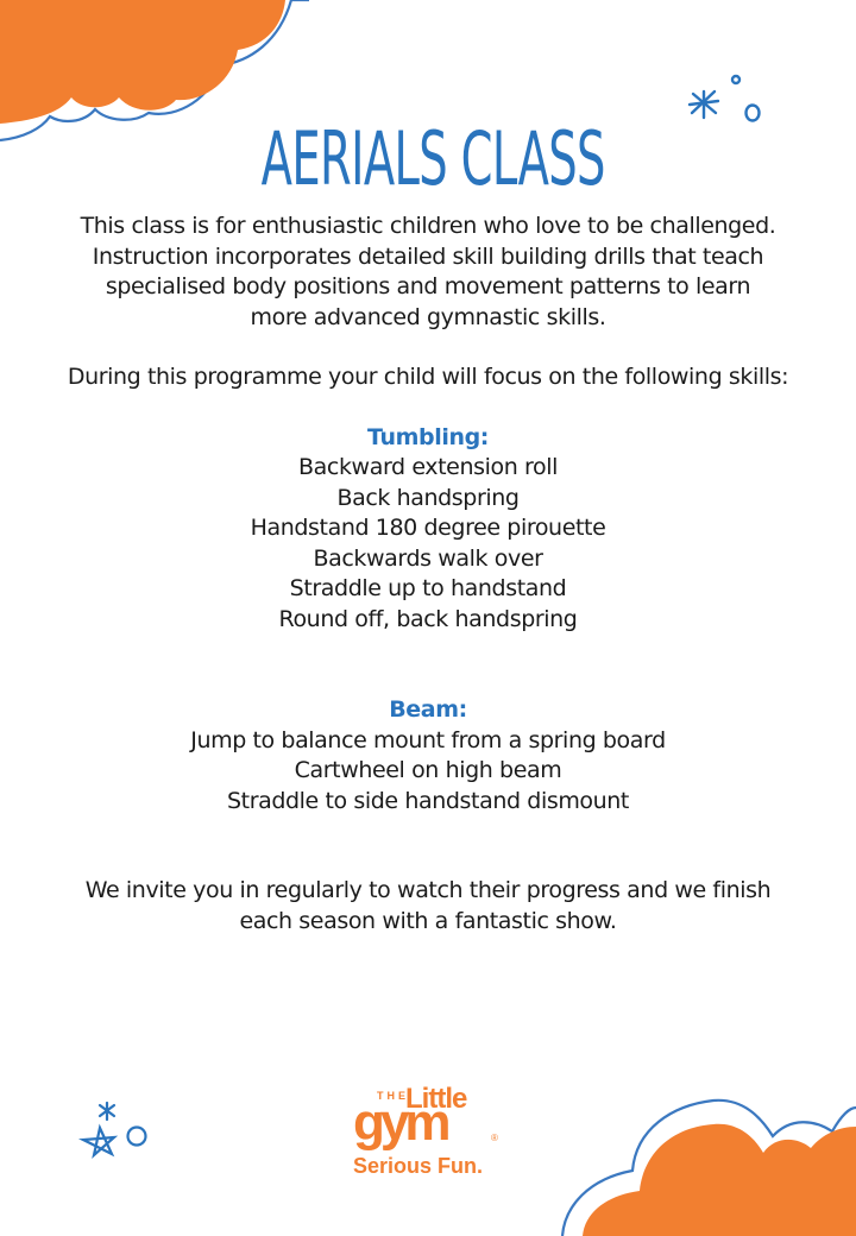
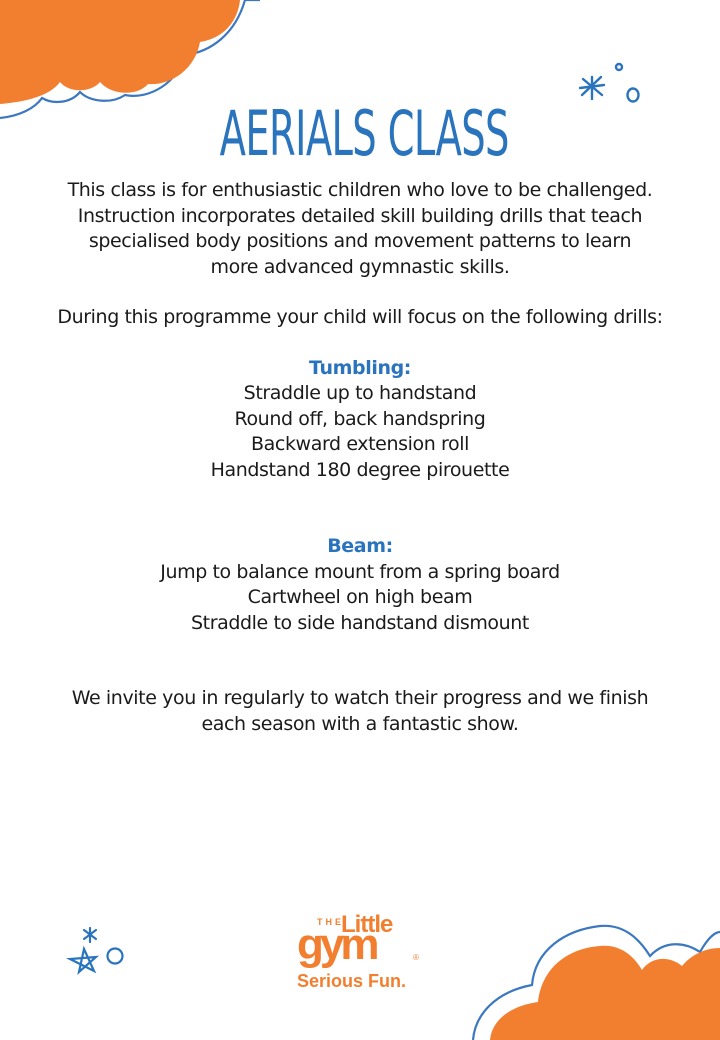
  AERIALS CLASS
  This class is for enthusiastic children who love to be challenged.
  Instruction incorporates detailed skill building drills that teach
  specialised body positions and movement patterns to learn
  more advanced gymnastic skills.
- During this programme your child will focus on the following skills:
+ During this programme your child will focus on the following drills:
  Tumbling:
- Backward extension roll
+ Straddle up to handstand
- Back handspring
- Handstand 180 degree pirouette
+ Round off, back handspring
- Backwards walk over
- Straddle up to handstand
+ Backward extension roll
- Round off, back handspring
+ Handstand 180 degree pirouette
  Beam:
  Jump to balance mount from a spring board
  Cartwheel on high beam
  Straddle to side handstand dismount
  We invite you in regularly to watch their progress and we finish
  each season with a fantastic show.
  THE
  Little
  gym
  ®
  Serious Fun.
